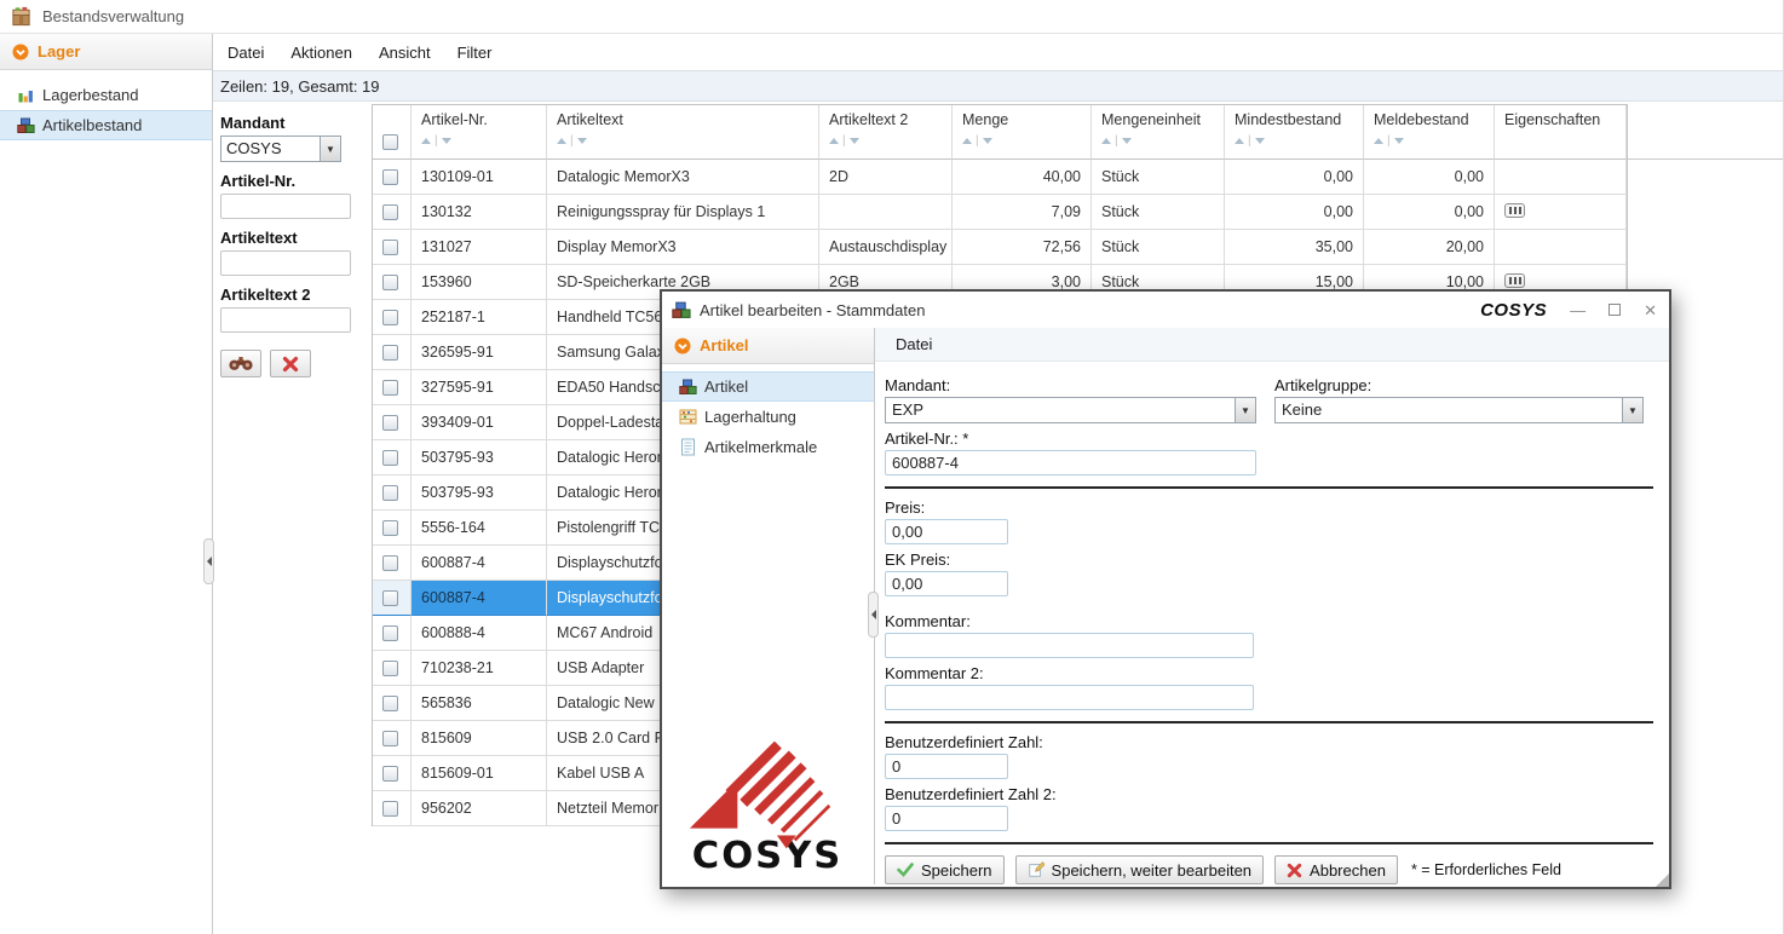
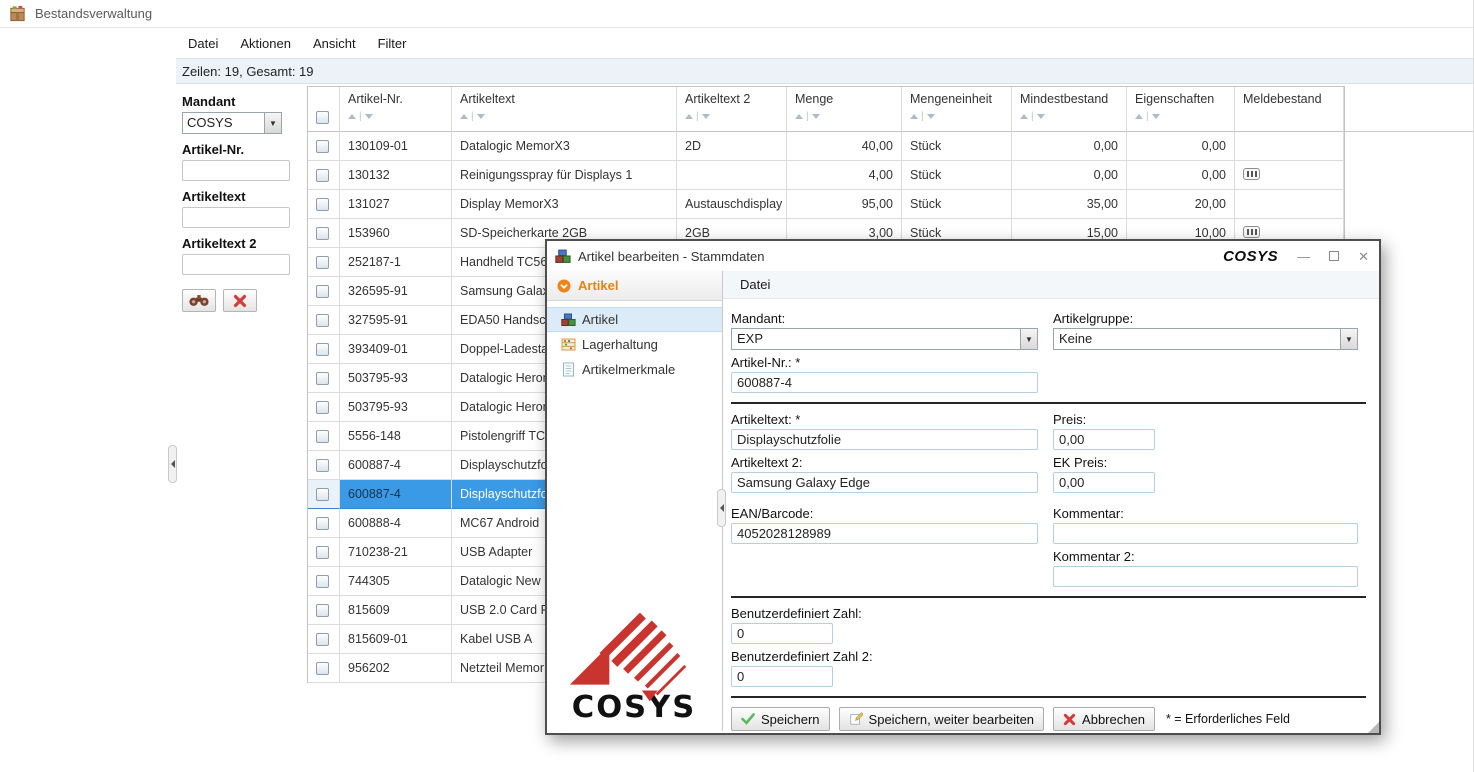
  Bestandsverwaltung
- Lager
- Lagerbestand
- Artikelbestand
  Datei
  Aktionen
  Ansicht
  Filter
  Zeilen: 19, Gesamt: 19
  Mandant
  COSYS
  ▼
  Artikel-Nr.
  Artikeltext
  Artikeltext 2
  Artikel-Nr.
  |
  Artikeltext
  |
  Artikeltext 2
  |
  Menge
  |
  Mengeneinheit
  |
  Mindestbestand
  |
- Meldebestand
+ Eigenschaften
  |
- Eigenschaften
+ Meldebestand
  130109-01
  Datalogic MemorX3
  2D
  40,00
  Stück
  0,00
  0,00
  130132
  Reinigungsspray für Displays 1
- 7,09
+ 4,00
  Stück
  0,00
  0,00
  131027
  Display MemorX3
  Austauschdisplay
- 72,56
+ 95,00
  Stück
  35,00
  20,00
  153960
  SD-Speicherkarte 2GB
  2GB
  3,00
  Stück
  15,00
  10,00
  252187-1
  Handheld TC56
  326595-91
  Samsung Gala
  327595-91
  EDA50 Handsc
  393409-01
  Doppel-Ladest
  503795-93
  Datalogic Hero
  503795-93
  Datalogic Hero
- 5556-164
+ 5556-148
  Pistolengriff TC
  600887-4
  Displayschutzf
  600887-4
  Displayschutzf
  600888-4
  MC67 Android
  710238-21
  USB Adapter
- 565836
+ 744305
  Datalogic New
  815609
  USB 2.0 Card
  815609-01
  Kabel USB A
  956202
  Netzteil Memor
  Artikel bearbeiten - Stammdaten
  COSYS
  —
  ✕
  Artikel
  Artikel
  Lagerhaltung
  Artikelmerkmale
  COSYS
  Datei
  Mandant:
  EXP
  ▼
  Artikel-Nr.: *
  600887-4
  Artikelgruppe:
  Keine
  ▼
+ Artikeltext: *
+ Displayschutzfolie
+ Artikeltext 2:
+ Samsung Galaxy Edge
+ EAN/Barcode:
+ 4052028128989
  Preis:
  0,00
  EK Preis:
  0,00
  Kommentar:
  Kommentar 2:
  Benutzerdefiniert Zahl:
  0
  Benutzerdefiniert Zahl 2:
  0
  Speichern
  Speichern, weiter bearbeiten
  Abbrechen
  * = Erforderliches Feld
